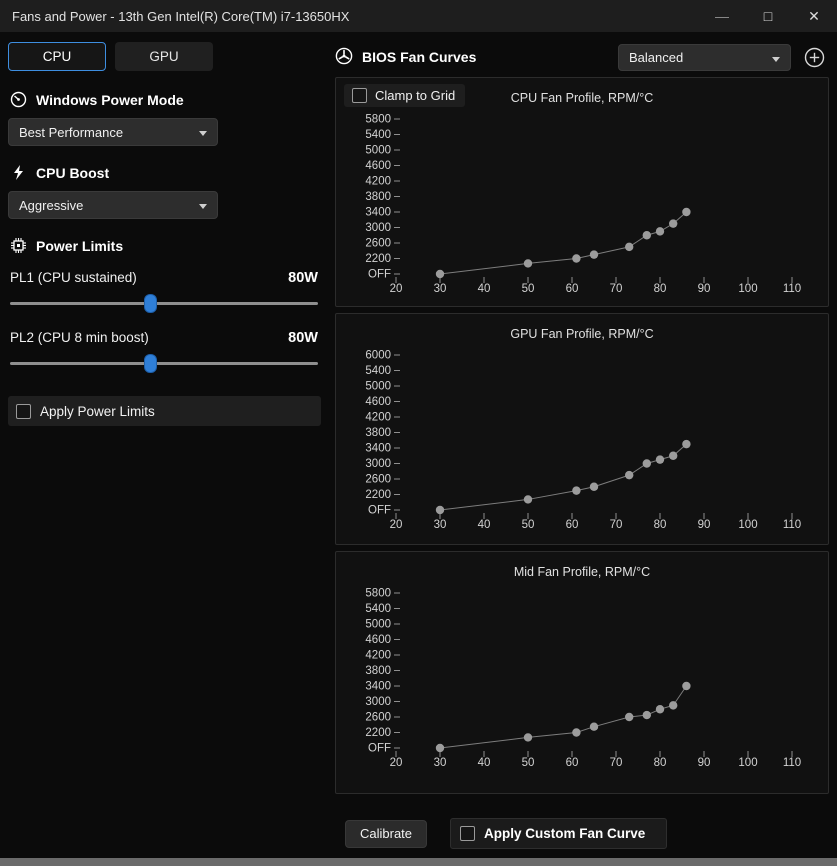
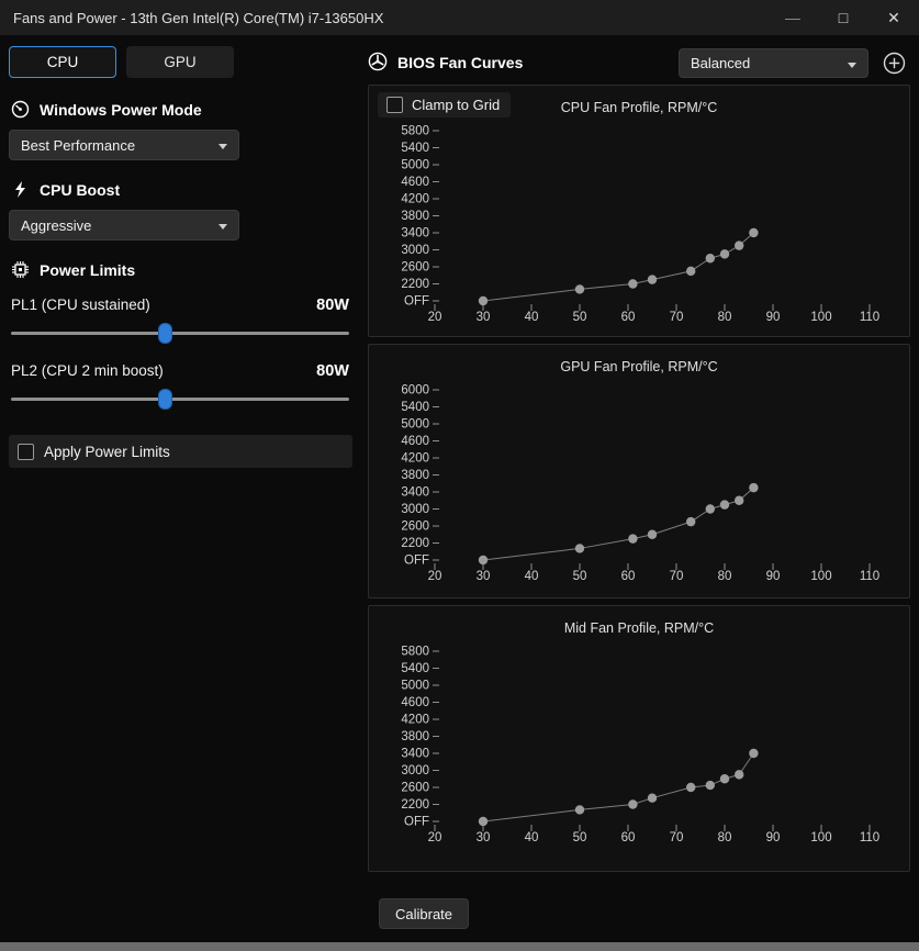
  Fans and Power - 13th Gen Intel(R) Core(TM) i7-13650HX
  —
  □
  ✕
  CPU
  GPU
  Windows Power Mode
  Best Performance
  CPU Boost
  Aggressive
  Power Limits
  PL1 (CPU sustained)
  80W
- PL2 (CPU 8 min boost)
+ PL2 (CPU 2 min boost)
  80W
  Apply Power Limits
  BIOS Fan Curves
  Balanced
  Clamp to Grid
  CPU Fan Profile, RPM/°C
  OFF
  2200
  2600
  3000
  3400
  3800
  4200
  4600
  5000
  5400
  5800
  20
  30
  40
  50
  60
  70
  80
  90
  100
  110
  GPU Fan Profile, RPM/°C
  OFF
  2200
  2600
  3000
  3400
  3800
  4200
  4600
  5000
  5400
  6000
  20
  30
  40
  50
  60
  70
  80
  90
  100
  110
  Mid Fan Profile, RPM/°C
  OFF
  2200
  2600
  3000
  3400
  3800
  4200
  4600
  5000
  5400
  5800
  20
  30
  40
  50
  60
  70
  80
  90
  100
  110
  Calibrate
- Apply Custom Fan Curve
